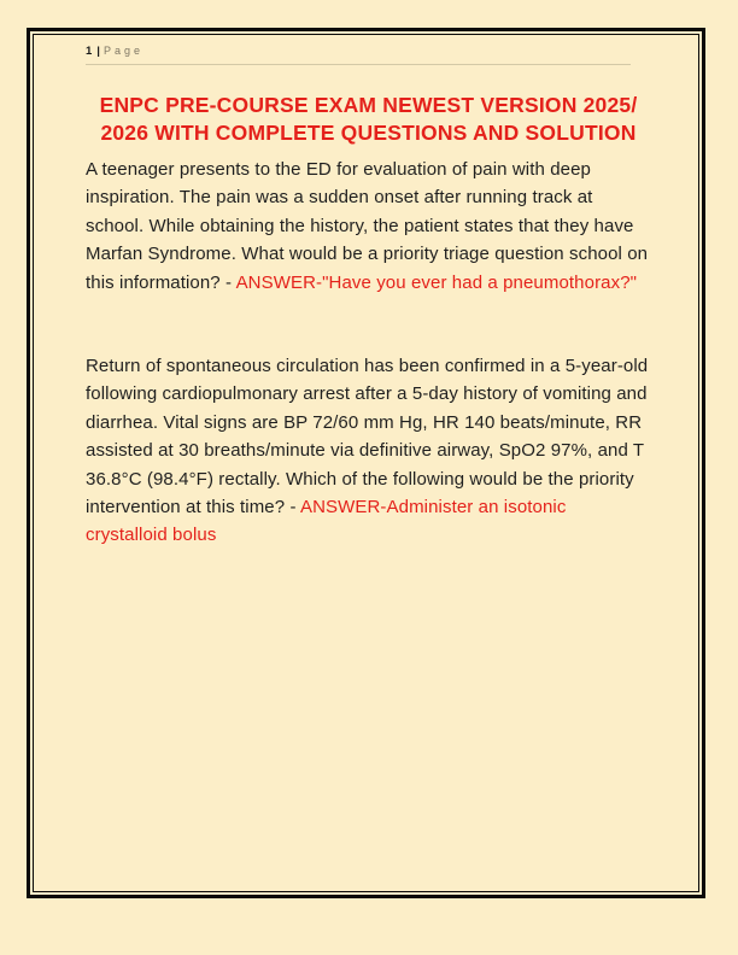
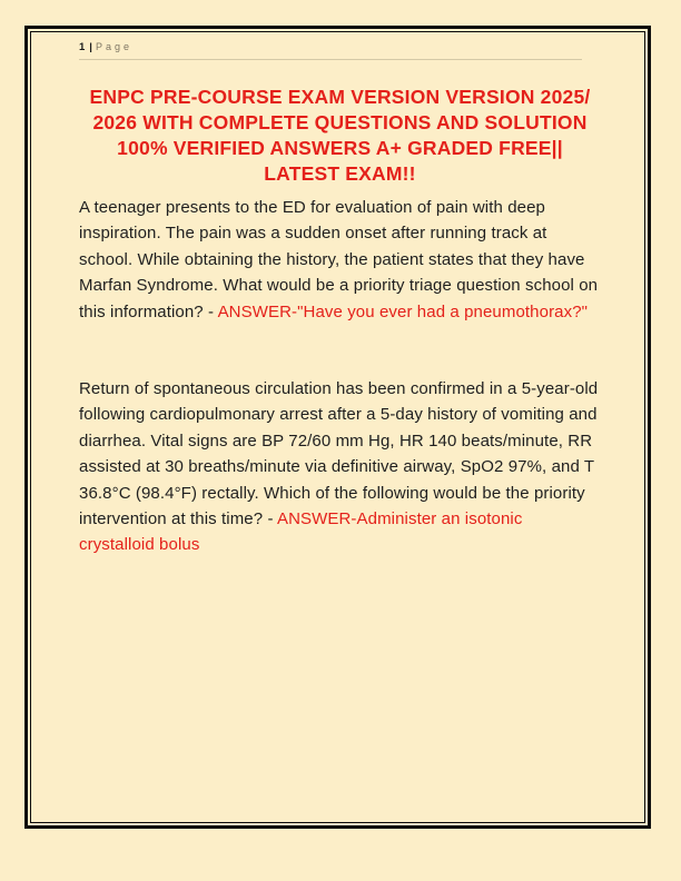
  1 | Page
- ENPC PRE-COURSE EXAM NEWEST VERSION 2025/
+ ENPC PRE-COURSE EXAM VERSION VERSION 2025/
  2026 WITH COMPLETE QUESTIONS AND SOLUTION
+ 100% VERIFIED ANSWERS A+ GRADED FREE||
+ LATEST EXAM!!
  A teenager presents to the ED for evaluation of pain with deep inspiration. The pain was a sudden onset after running track at school. While obtaining the history, the patient states that they have Marfan Syndrome. What would be a priority triage question school on this information? - ANSWER-"Have you ever had a pneumothorax?"
  Return of spontaneous circulation has been confirmed in a 5-year-old following cardiopulmonary arrest after a 5-day history of vomiting and diarrhea. Vital signs are BP 72/60 mm Hg, HR 140 beats/minute, RR assisted at 30 breaths/minute via definitive airway, SpO2 97%, and T 36.8°C (98.4°F) rectally. Which of the following would be the priority intervention at this time? - ANSWER-Administer an isotonic crystalloid bolus
